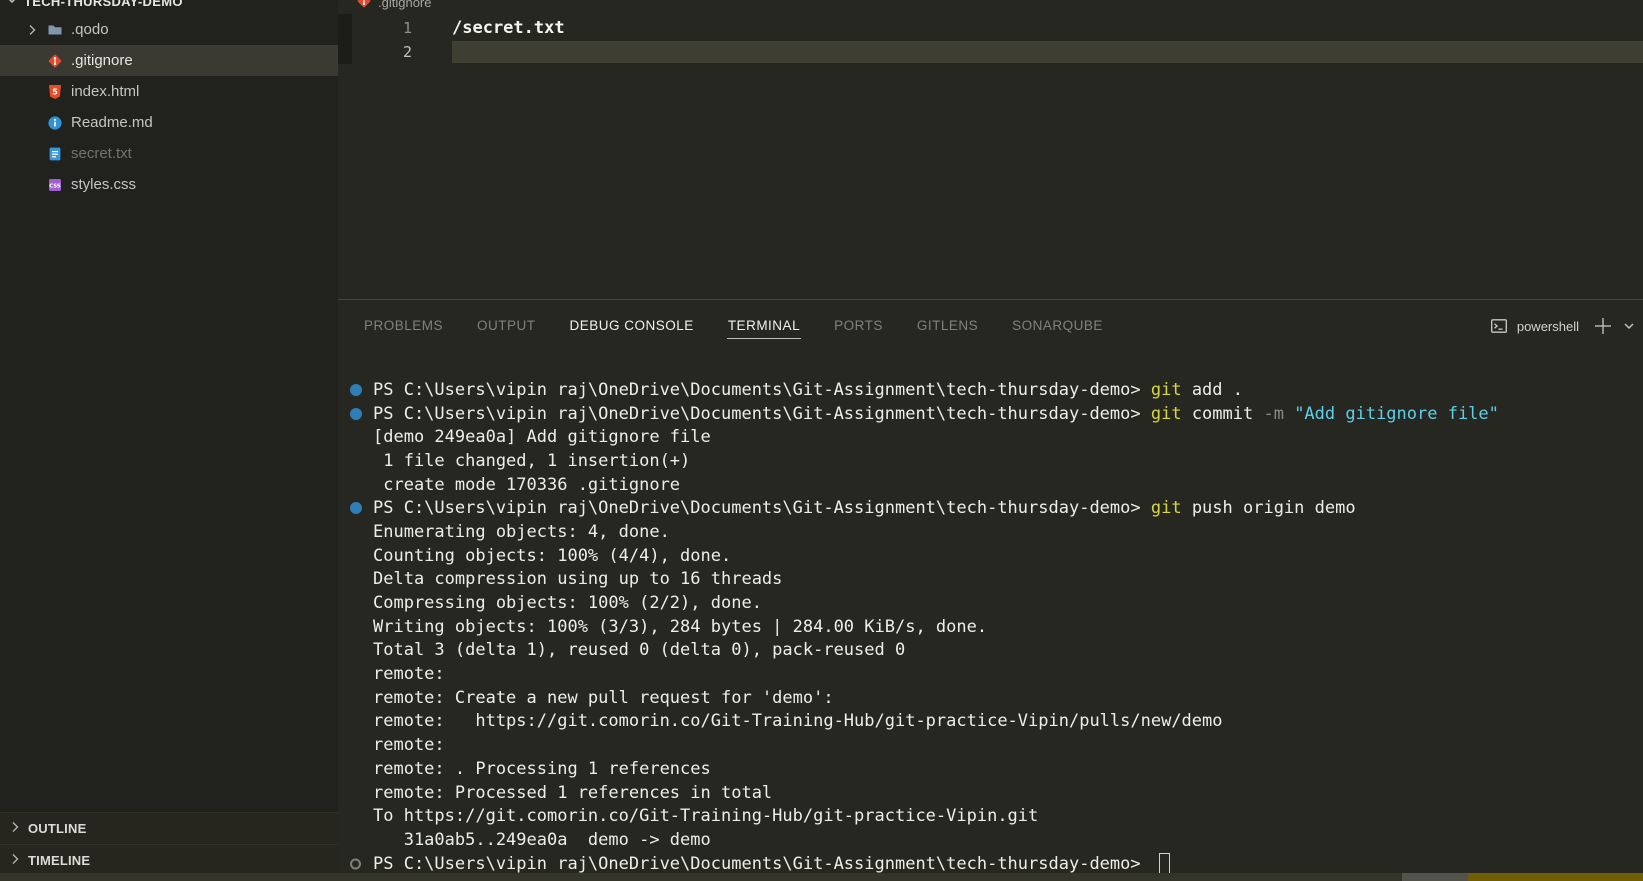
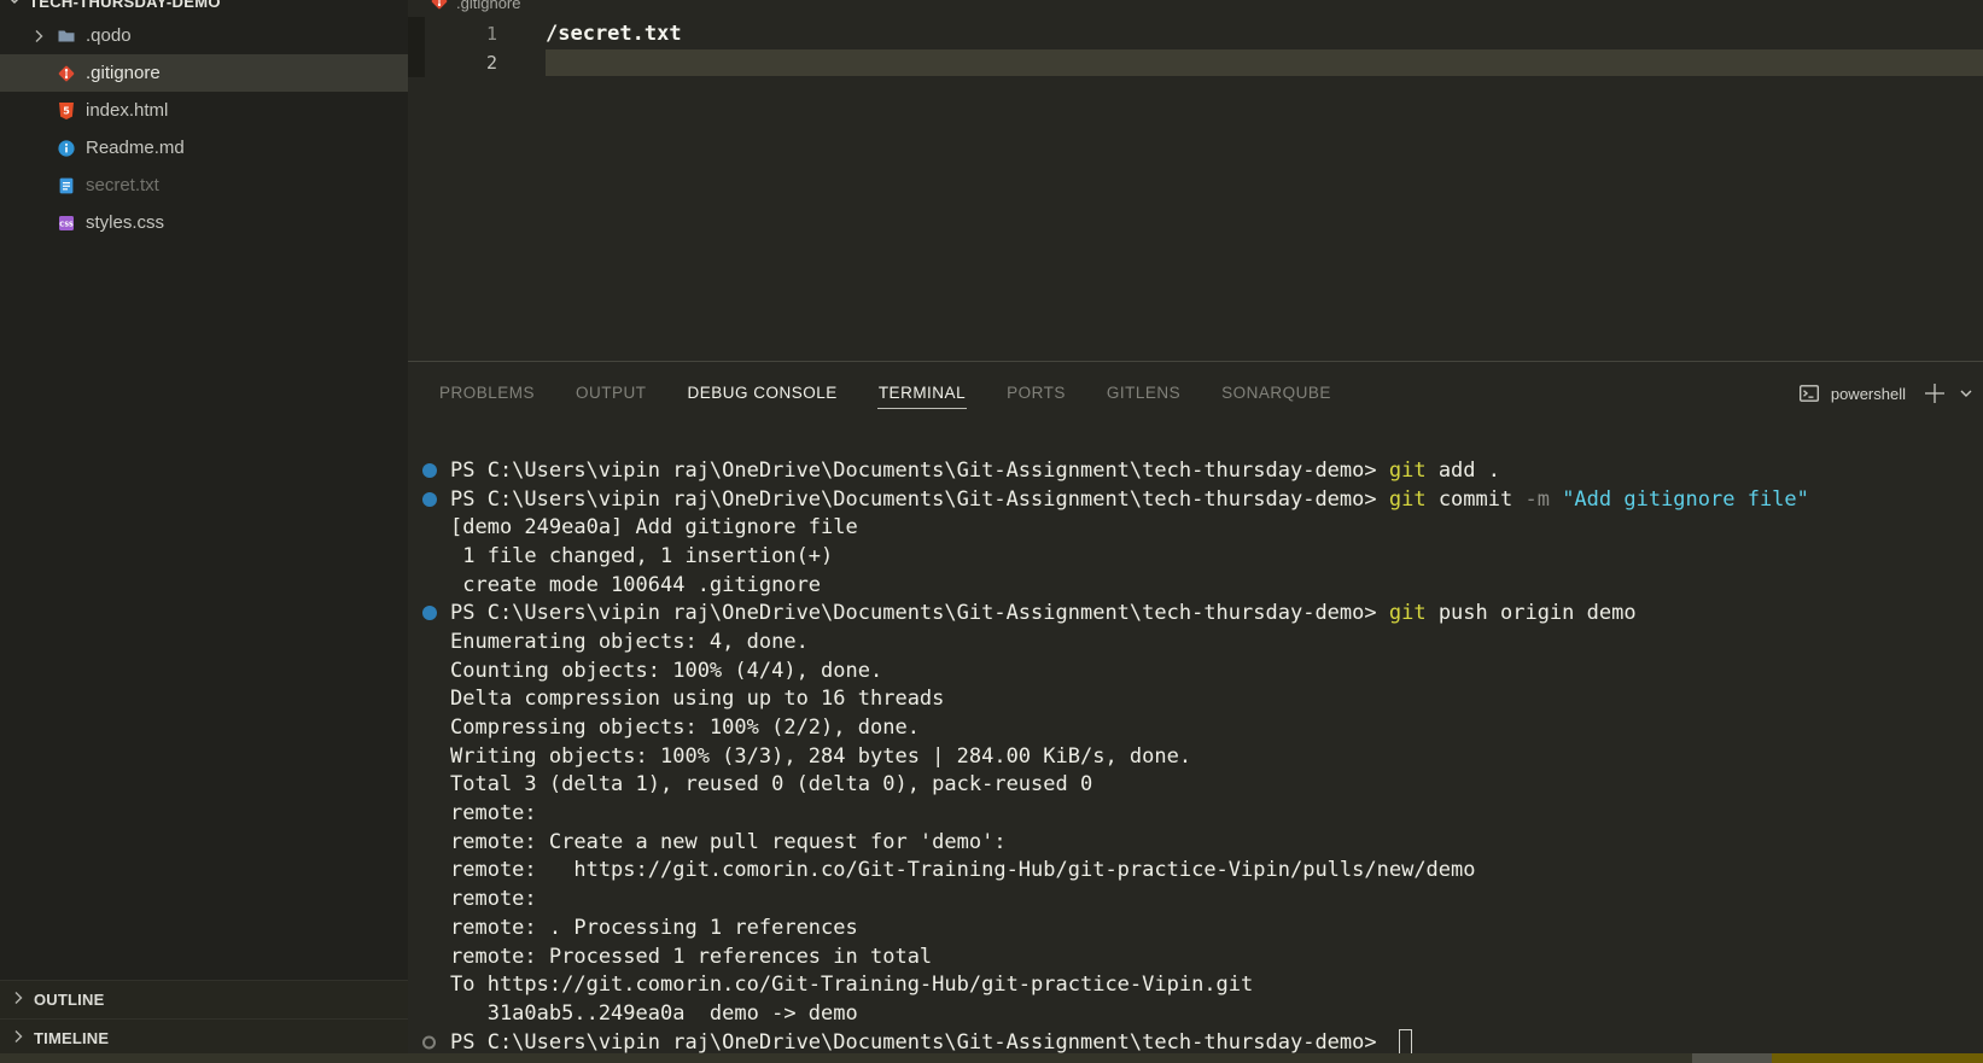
  TECH-THURSDAY-DEMO
  .qodo
  .gitignore
  5
  index.html
  Readme.md
  secret.txt
  styles.css
  OUTLINE
  TIMELINE
  .gitignore
  1
  /secret.txt
  2
  PROBLEMS
  OUTPUT
  DEBUG CONSOLE
  TERMINAL
  PORTS
  GITLENS
  SONARQUBE
  powershell
  PS C:\Users\vipin raj\OneDrive\Documents\Git-Assignment\tech-thursday-demo>
  git
  add .
  PS C:\Users\vipin raj\OneDrive\Documents\Git-Assignment\tech-thursday-demo>
  git
  commit
  -m
  "Add gitignore file"
  [demo 249ea0a] Add gitignore file
  1 file changed, 1 insertion(+)
- create mode 170336 .gitignore
+ create mode 100644 .gitignore
  PS C:\Users\vipin raj\OneDrive\Documents\Git-Assignment\tech-thursday-demo>
  git
  push origin demo
  Enumerating objects: 4, done.
  Counting objects: 100% (4/4), done.
  Delta compression using up to 16 threads
  Compressing objects: 100% (2/2), done.
  Writing objects: 100% (3/3), 284 bytes | 284.00 KiB/s, done.
  Total 3 (delta 1), reused 0 (delta 0), pack-reused 0
  remote:
  remote: Create a new pull request for 'demo':
  remote: https://git.comorin.co/Git-Training-Hub/git-practice-Vipin/pulls/new/demo
  remote:
  remote: . Processing 1 references
  remote: Processed 1 references in total
  To https://git.comorin.co/Git-Training-Hub/git-practice-Vipin.git
  31a0ab5..249ea0a demo -> demo
  PS C:\Users\vipin raj\OneDrive\Documents\Git-Assignment\tech-thursday-demo>
